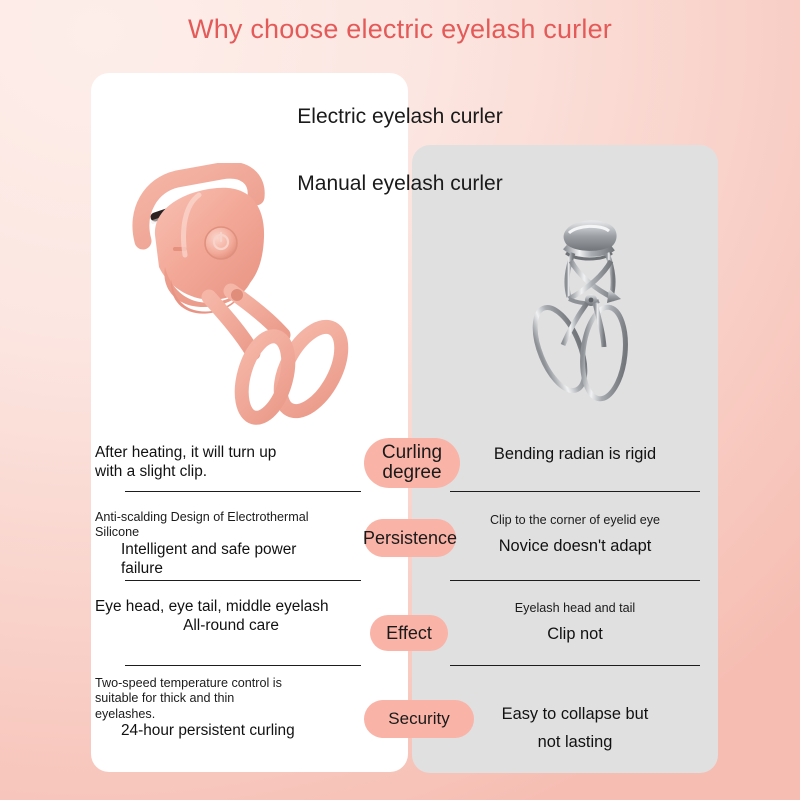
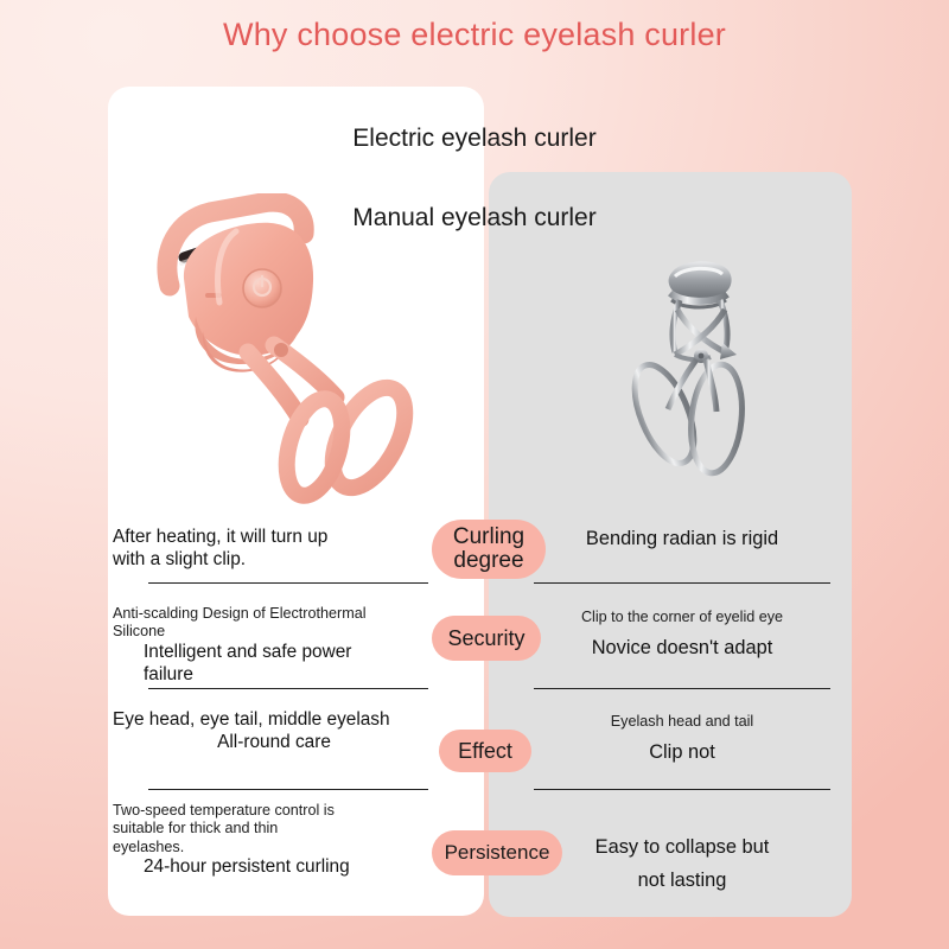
  Why choose electric eyelash curler
  Electric eyelash curler
  Manual eyelash curler
  After heating, it will turn up
  with a slight clip.
  Bending radian is rigid
  Curling
  degree
  Anti-scalding Design of Electrothermal
  Silicone
  Intelligent and safe power
  failure
  Clip to the corner of eyelid eye
  Novice doesn't adapt
- Persistence
+ Security
  Eye head, eye tail, middle eyelash
  All-round care
  Eyelash head and tail
  Clip not
  Effect
  Two-speed temperature control is
  suitable for thick and thin
  eyelashes.
  24-hour persistent curling
  Easy to collapse but
  not lasting
- Security
+ Persistence
